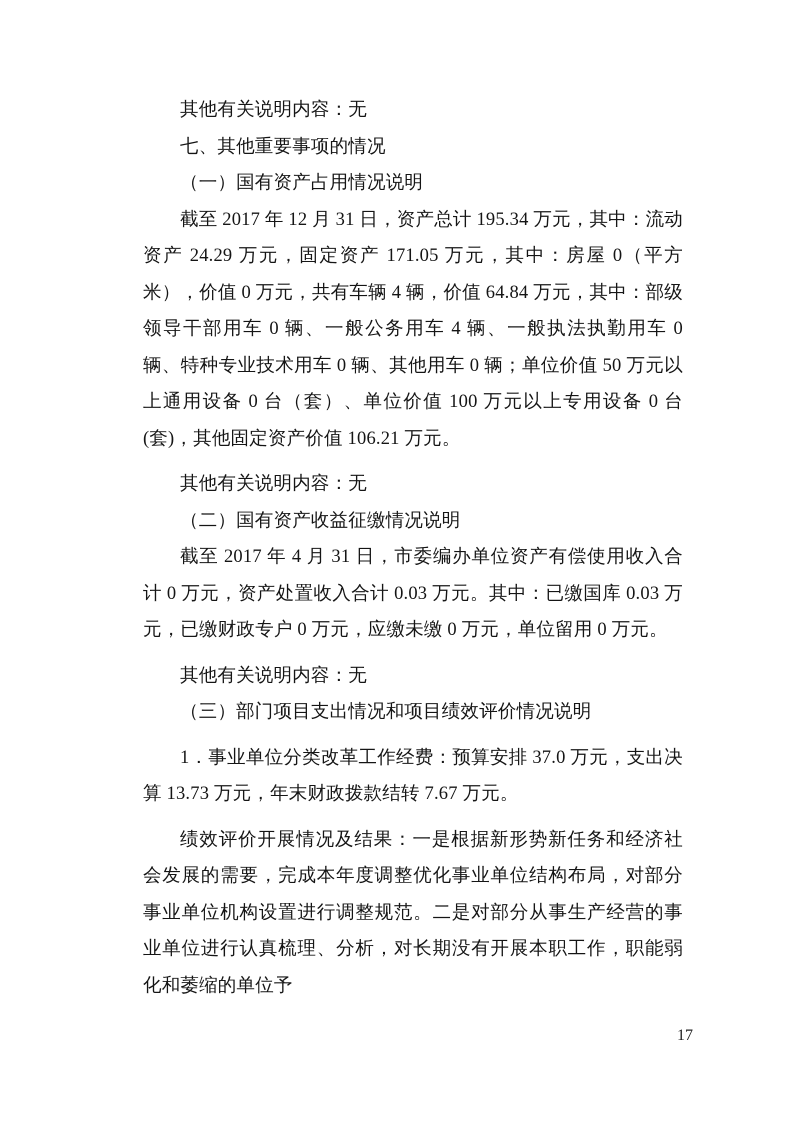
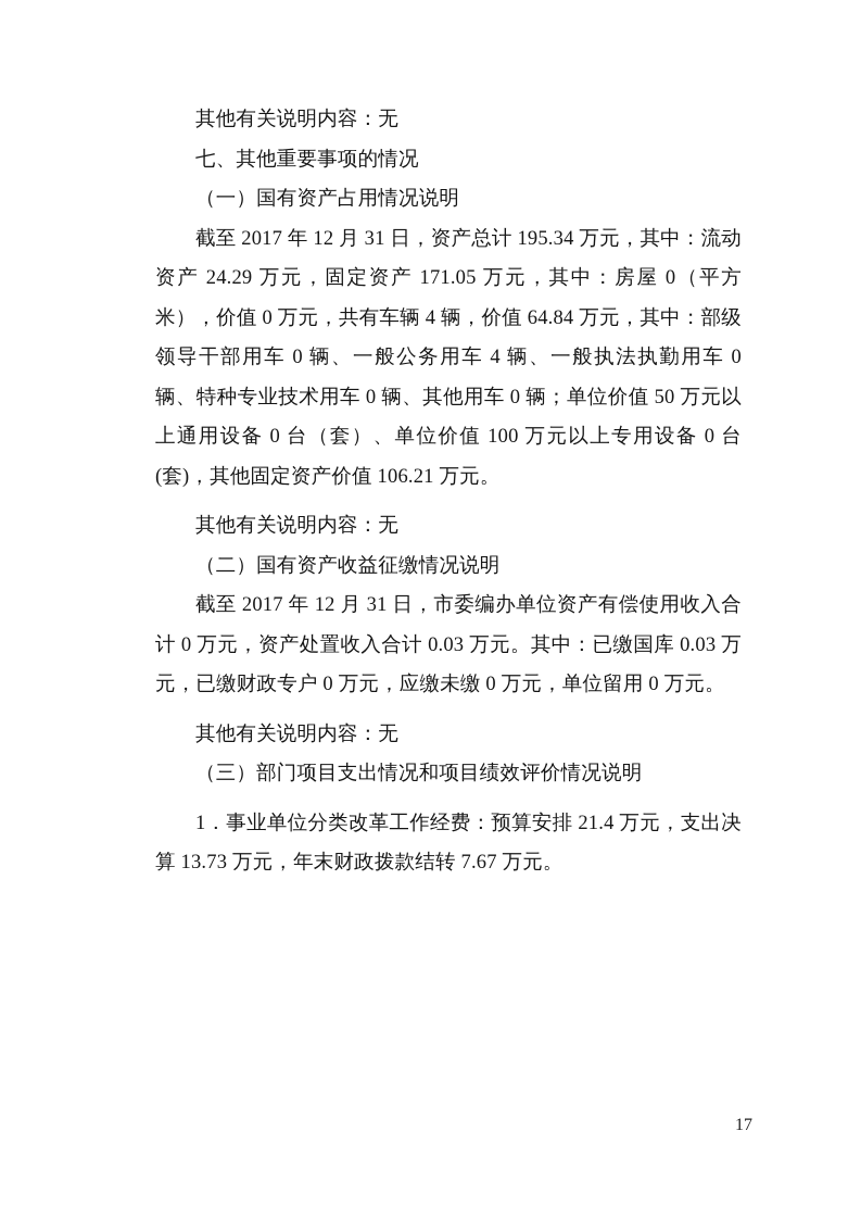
  其他有关说明内容：无
  七、其他重要事项的情况
  （一）国有资产占用情况说明
  截至 2017 年 12 月 31 日，资产总计 195.34 万元，其中：流动资产 24.29 万元，固定资产 171.05 万元，其中：房屋 0（平方米），价值 0 万元，共有车辆 4 辆，价值 64.84 万元，其中：部级领导干部用车 0 辆、一般公务用车 4 辆、一般执法执勤用车 0 辆、特种专业技术用车 0 辆、其他用车 0 辆；单位价值 50 万元以上通用设备 0 台（套）、单位价值 100 万元以上专用设备 0 台(套)，其他固定资产价值 106.21 万元。
  其他有关说明内容：无
  （二）国有资产收益征缴情况说明
- 截至 2017 年 4 月 31 日，市委编办单位资产有偿使用收入合计 0 万元，资产处置收入合计 0.03 万元。其中：已缴国库 0.03 万元，已缴财政专户 0 万元，应缴未缴 0 万元，单位留用 0 万元。
+ 截至 2017 年 12 月 31 日，市委编办单位资产有偿使用收入合计 0 万元，资产处置收入合计 0.03 万元。其中：已缴国库 0.03 万元，已缴财政专户 0 万元，应缴未缴 0 万元，单位留用 0 万元。
  其他有关说明内容：无
  （三）部门项目支出情况和项目绩效评价情况说明
- 1．事业单位分类改革工作经费：预算安排 37.0 万元，支出决算 13.73 万元，年末财政拨款结转 7.67 万元。
+ 1．事业单位分类改革工作经费：预算安排 21.4 万元，支出决算 13.73 万元，年末财政拨款结转 7.67 万元。
- 绩效评价开展情况及结果：一是根据新形势新任务和经济社会发展的需要，完成本年度调整优化事业单位结构布局，对部分事业单位机构设置进行调整规范。二是对部分从事生产经营的事业单位进行认真梳理、分析，对长期没有开展本职工作，职能弱化和萎缩的单位予
  17
